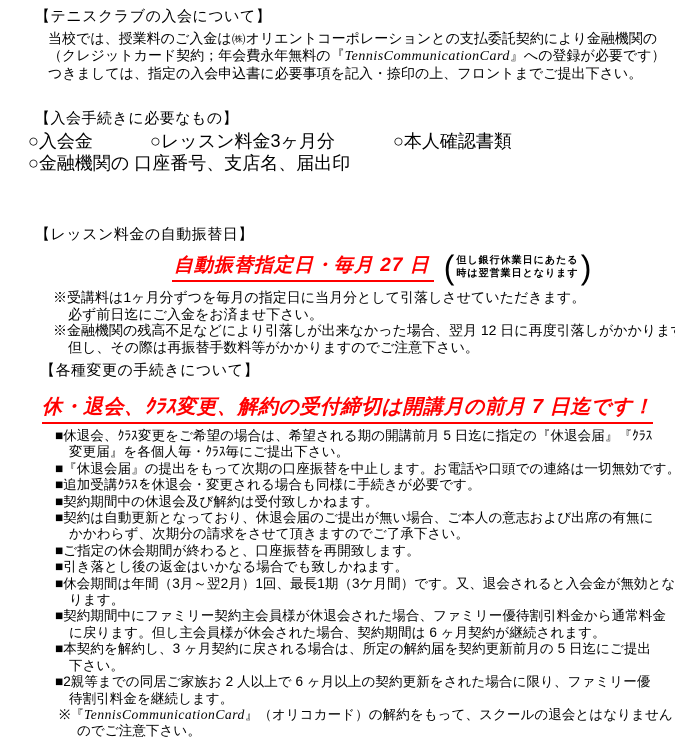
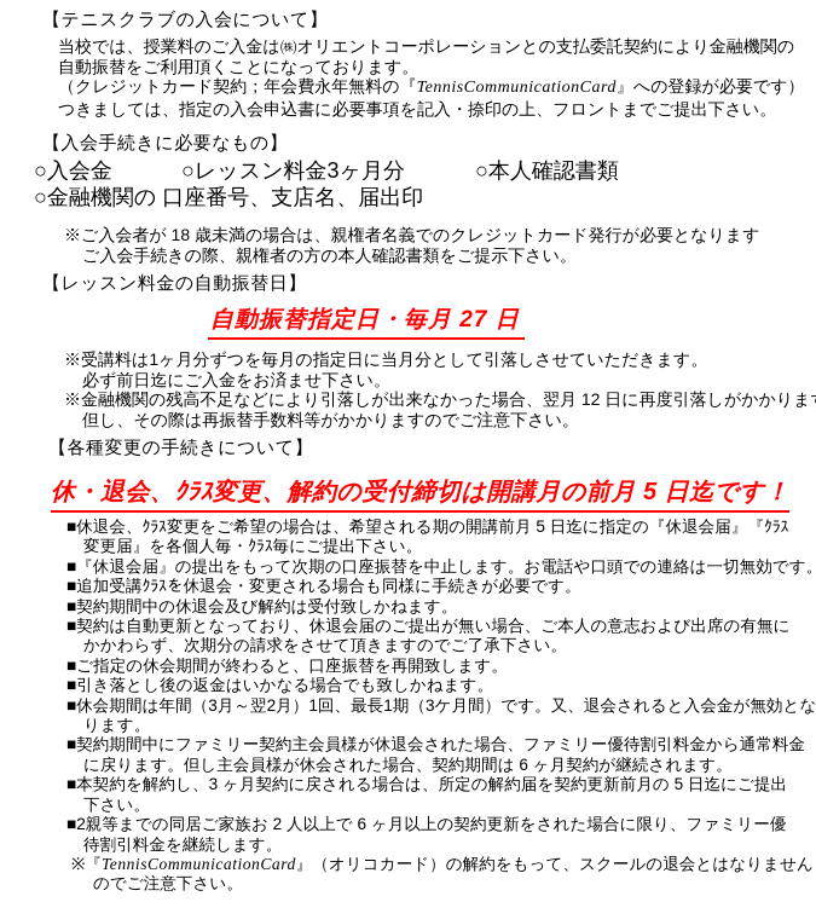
  【テニスクラブの入会について】
  当校では、授業料のご入金は㈱オリエントコーポレーションとの支払委託契約により金融機関の
+ 自動振替をご利用頂くことになっております。
  （クレジットカード契約；年会費永年無料の『TennisCommunicationCard』への登録が必要です）
  つきましては、指定の入会申込書に必要事項を記入・捺印の上、フロントまでご提出下さい。
  【入会手続きに必要なもの】
  ○入会金
  ○レッスン料金3ヶ月分
  ○本人確認書類
  ○金融機関の 口座番号、支店名、届出印
+ ※ご入会者が 18 歳未満の場合は、親権者名義でのクレジットカード発行が必要となります
+ ご入会手続きの際、親権者の方の本人確認書類をご提示下さい。
  【レッスン料金の自動振替日】
  自動振替指定日・毎月 27 日
- (
- 但し銀行休業日にあたる
- 時は翌営業日となります
- )
  ※受講料は1ヶ月分ずつを毎月の指定日に当月分として引落しさせていただきます。
  必ず前日迄にご入金をお済ませ下さい。
  ※金融機関の残高不足などにより引落しが出来なかった場合、翌月 12 日に再度引落しがかかりま
  但し、その際は再振替手数料等がかかりますのでご注意下さい。
  【各種変更の手続きについて】
- 休・退会、ｸﾗｽ変更、解約の受付締切は開講月の前月 7 日迄です！
+ 休・退会、ｸﾗｽ変更、解約の受付締切は開講月の前月 5 日迄です！
  ■休退会、ｸﾗｽ変更をご希望の場合は、希望される期の開講前月 5 日迄に指定の『休退会届』『ｸﾗｽ
  変更届』を各個人毎・ｸﾗｽ毎にご提出下さい。
  ■『休退会届』の提出をもって次期の口座振替を中止します。お電話や口頭での連絡は一切無効です。
  ■追加受講ｸﾗｽを休退会・変更される場合も同様に手続きが必要です。
  ■契約期間中の休退会及び解約は受付致しかねます。
  ■契約は自動更新となっており、休退会届のご提出が無い場合、ご本人の意志および出席の有無に
  かかわらず、次期分の請求をさせて頂きますのでご了承下さい。
  ■ご指定の休会期間が終わると、口座振替を再開致します。
  ■引き落とし後の返金はいかなる場合でも致しかねます。
  ■休会期間は年間（3月～翌2月）1回、最長1期（3ケ月間）です。又、退会されると入会金が無効とな
  ります。
  ■契約期間中にファミリー契約主会員様が休退会された場合、ファミリー優待割引料金から通常料金
  に戻ります。但し主会員様が休会された場合、契約期間は 6 ヶ月契約が継続されます。
  ■本契約を解約し、3 ヶ月契約に戻される場合は、所定の解約届を契約更新前月の 5 日迄にご提出
  下さい。
  ■2親等までの同居ご家族お 2 人以上で 6 ヶ月以上の契約更新をされた場合に限り、ファミリー優
  待割引料金を継続します。
  ※『TennisCommunicationCard』（オリコカード）の解約をもって、スクールの退会とはなりません
  のでご注意下さい。
